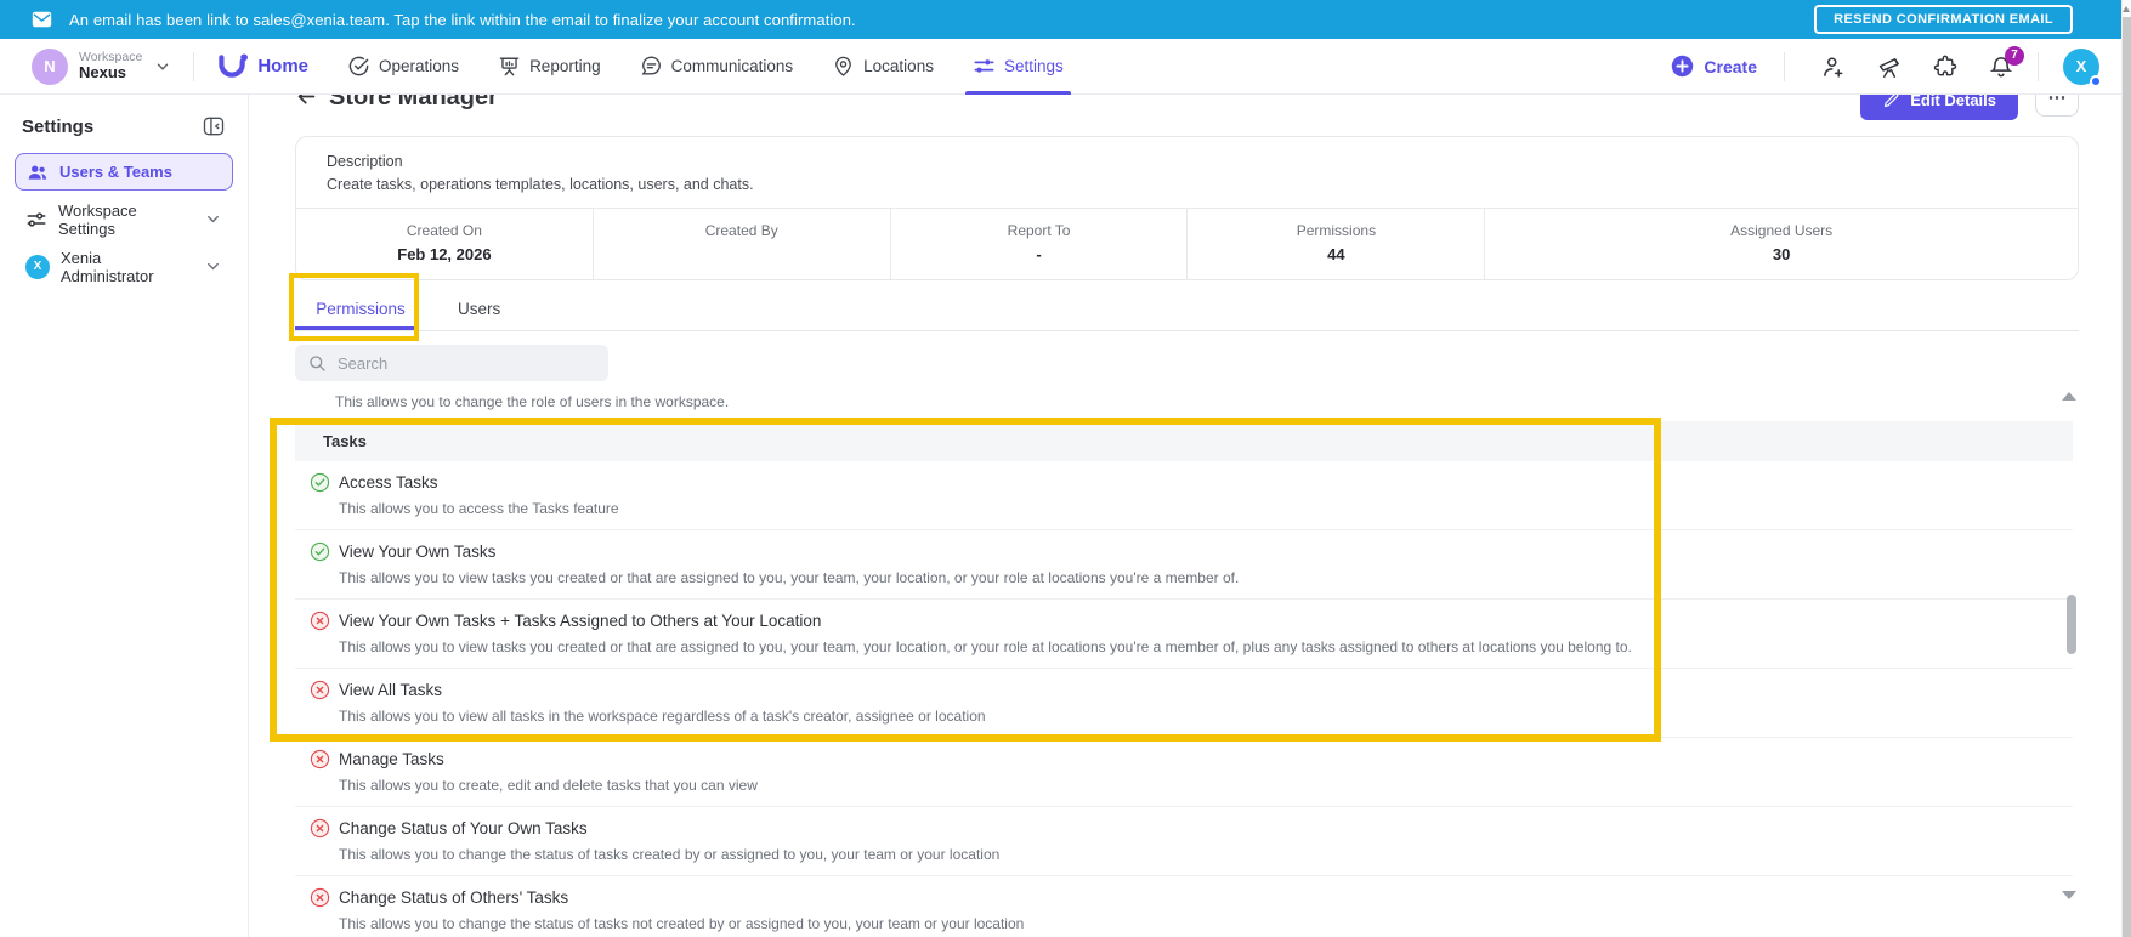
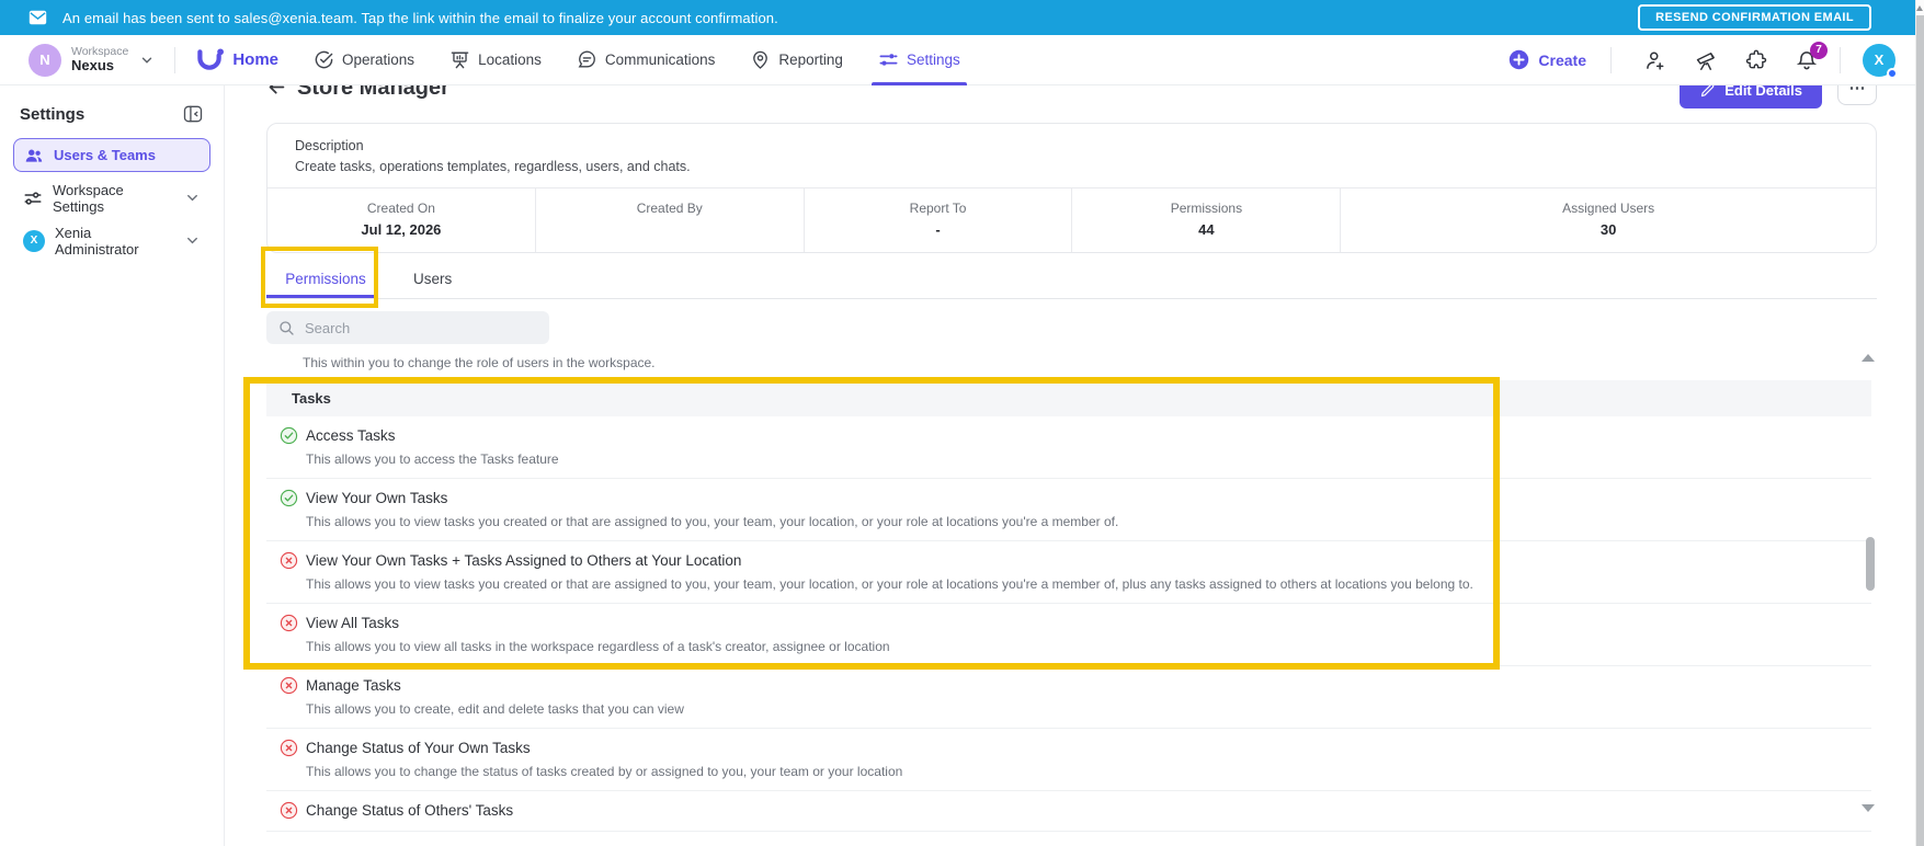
- An email has been link to sales@xenia.team. Tap the link within the email to finalize your account confirmation.
+ An email has been sent to sales@xenia.team. Tap the link within the email to finalize your account confirmation.
  RESEND CONFIRMATION EMAIL
  N
  Workspace
  Nexus
  Home
  Operations
- Reporting
+ Locations
  Communications
- Locations
+ Reporting
  Settings
  Create
  7
  X
  Settings
  Users & Teams
  Workspace Settings
  X
  Xenia Administrator
  Store Manager
  Edit Details
  ⋯
  Description
- Create tasks, operations templates, locations, users, and chats.
+ Create tasks, operations templates, regardless, users, and chats.
  Created On
- Feb 12, 2026
+ Jul 12, 2026
  Created By
  Report To
  -
  Permissions
  44
  Assigned Users
  30
  Permissions
  Users
  Search
- This allows you to change the role of users in the workspace.
+ This within you to change the role of users in the workspace.
  Tasks
  Access Tasks
  This allows you to access the Tasks feature
  View Your Own Tasks
  This allows you to view tasks you created or that are assigned to you, your team, your location, or your role at locations you're a member of.
  View Your Own Tasks + Tasks Assigned to Others at Your Location
  This allows you to view tasks you created or that are assigned to you, your team, your location, or your role at locations you're a member of, plus any tasks assigned to others at locations you belong to.
  View All Tasks
  This allows you to view all tasks in the workspace regardless of a task's creator, assignee or location
  Manage Tasks
  This allows you to create, edit and delete tasks that you can view
  Change Status of Your Own Tasks
  This allows you to change the status of tasks created by or assigned to you, your team or your location
  Change Status of Others' Tasks
- This allows you to change the status of tasks not created by or assigned to you, your team or your location
